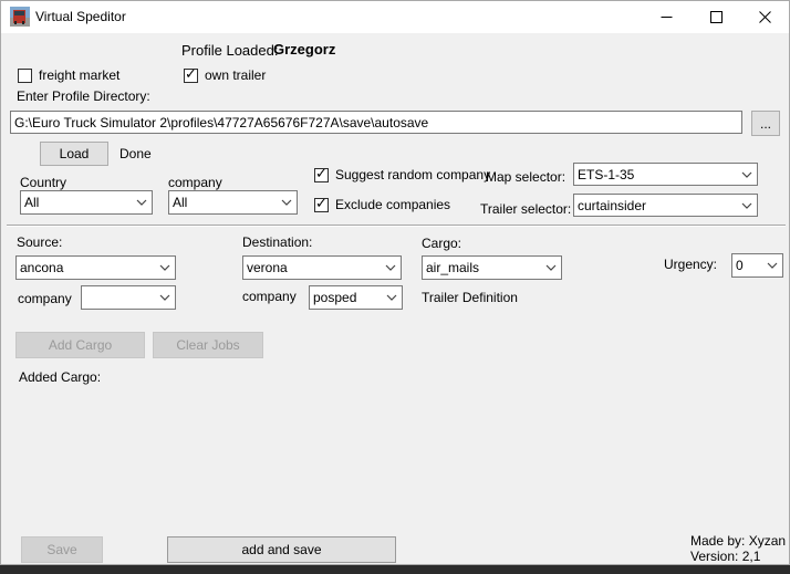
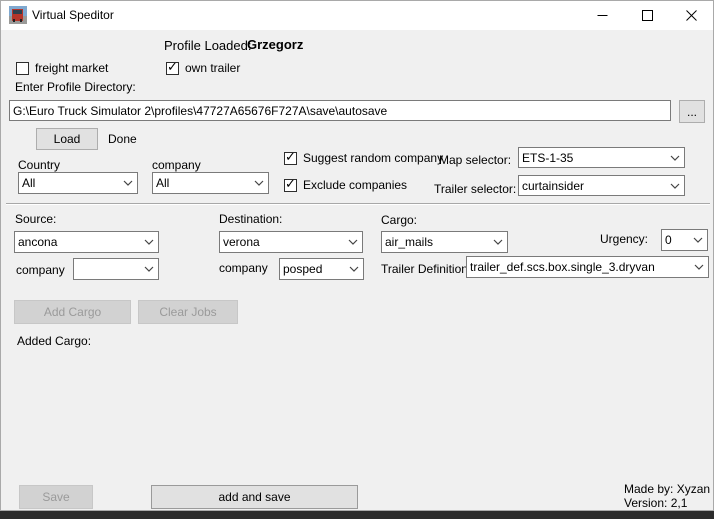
  Virtual Speditor
  Profile Loaded:
  Grzegorz
  freight market
  own trailer
  Enter Profile Directory:
  G:\Euro Truck Simulator 2\profiles\47727A65676F727A\save\autosave
  ...
  Load
  Done
  Country
  All
  company
  All
  Suggest random company
  Exclude companies
  Map selector:
  ETS-1-35
  Trailer selector:
  curtainsider
  Source:
  ancona
  Destination:
  verona
  Cargo:
  air_mails
  Urgency:
  0
  company
  company
  posped
  Trailer Definition
+ trailer_def.scs.box.single_3.dryvan
  Add Cargo
  Clear Jobs
  Added Cargo:
  Save
  add and save
  Made by: Xyzan
  Version: 2,1
